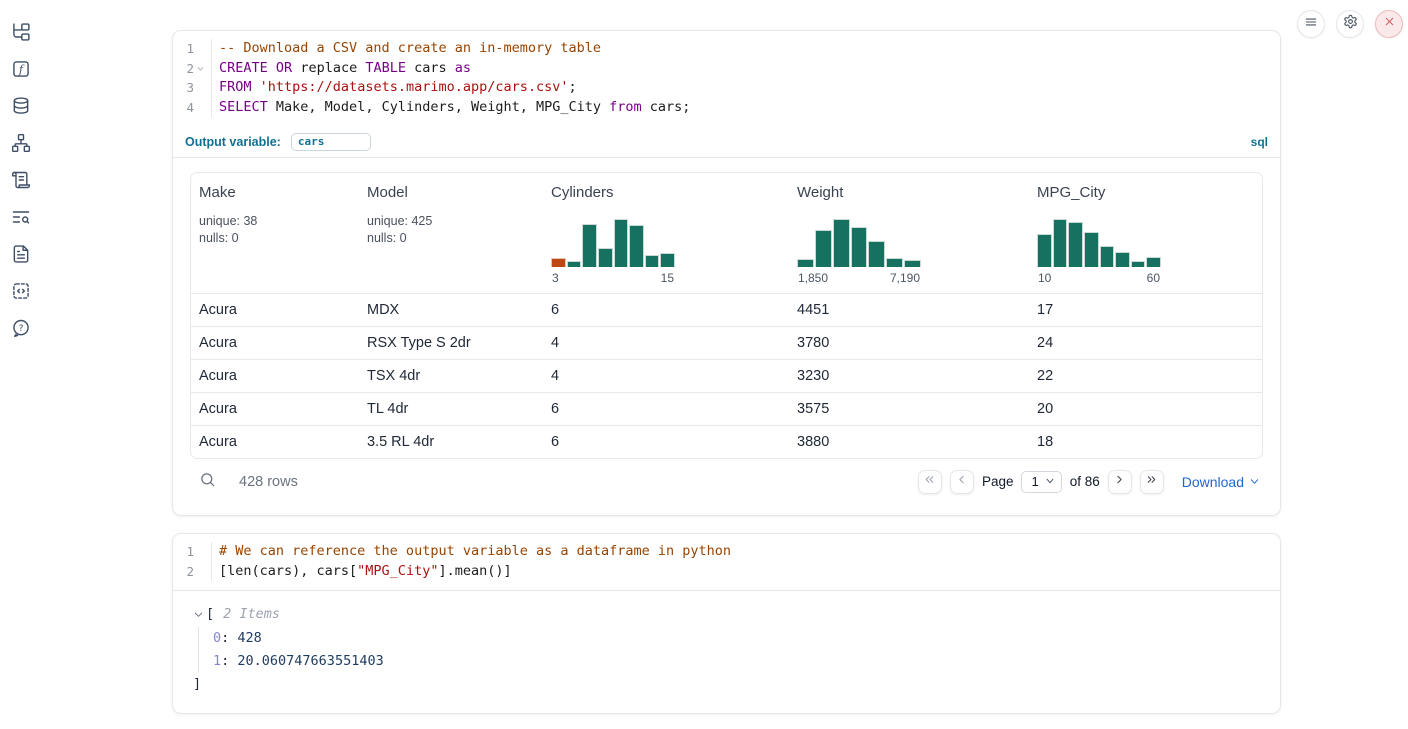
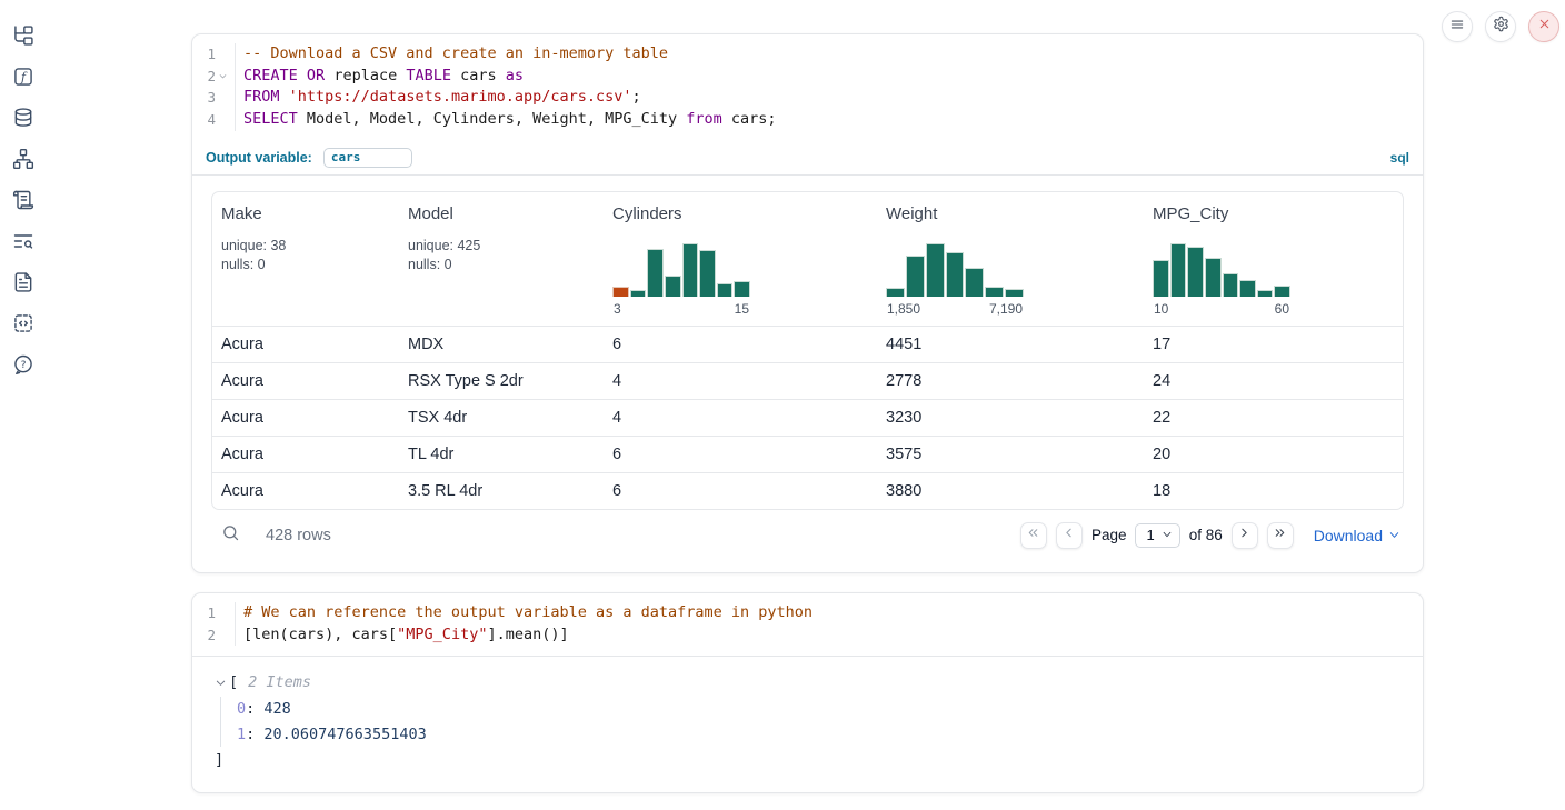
  f
  ?
  1
  -- Download a CSV and create an in-memory table
  2
  CREATE OR replace TABLE cars as
  3
  FROM 'https://datasets.marimo.app/cars.csv';
  4
- SELECT Make, Model, Cylinders, Weight, MPG_City from cars;
+ SELECT Model, Model, Cylinders, Weight, MPG_City from cars;
  Output variable:
  cars
  sql
  Make
  unique: 38
  nulls: 0
  Model
  unique: 425
  nulls: 0
  Cylinders
  3
  15
  Weight
  1,850
  7,190
  MPG_City
  10
  60
  Acura
  MDX
  6
  4451
  17
  Acura
  RSX Type S 2dr
  4
- 3780
+ 2778
  24
  Acura
  TSX 4dr
  4
  3230
  22
  Acura
  TL 4dr
  6
  3575
  20
  Acura
  3.5 RL 4dr
  6
  3880
  18
  428 rows
  Page
  1
  of 86
  Download
  1
  # We can reference the output variable as a dataframe in python
  2
  [len(cars), cars["MPG_City"].mean()]
  [
  2 Items
  0: 428
  1: 20.060747663551403
  ]
